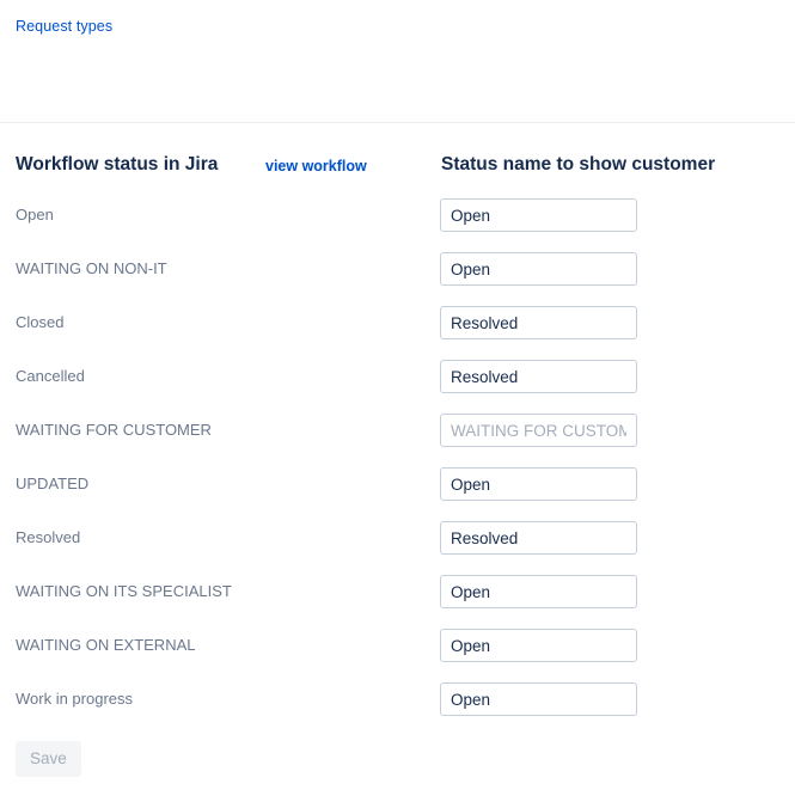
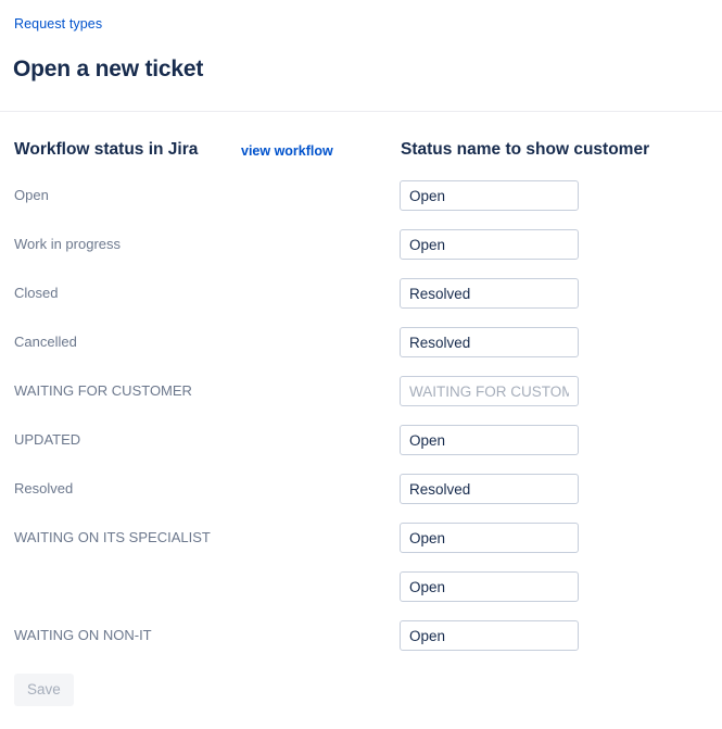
  Request types
+ Open a new ticket
  Workflow status in Jira
  view workflow
  Status name to show customer
  Open
  Open
- WAITING ON NON-IT
+ Work in progress
  Open
  Closed
  Resolved
  Cancelled
  Resolved
  WAITING FOR CUSTOMER
  WAITING FOR CUSTOM
  UPDATED
  Open
  Resolved
  Resolved
  WAITING ON ITS SPECIALIST
  Open
- WAITING ON EXTERNAL
  Open
- Work in progress
+ WAITING ON NON-IT
  Open
  Save
